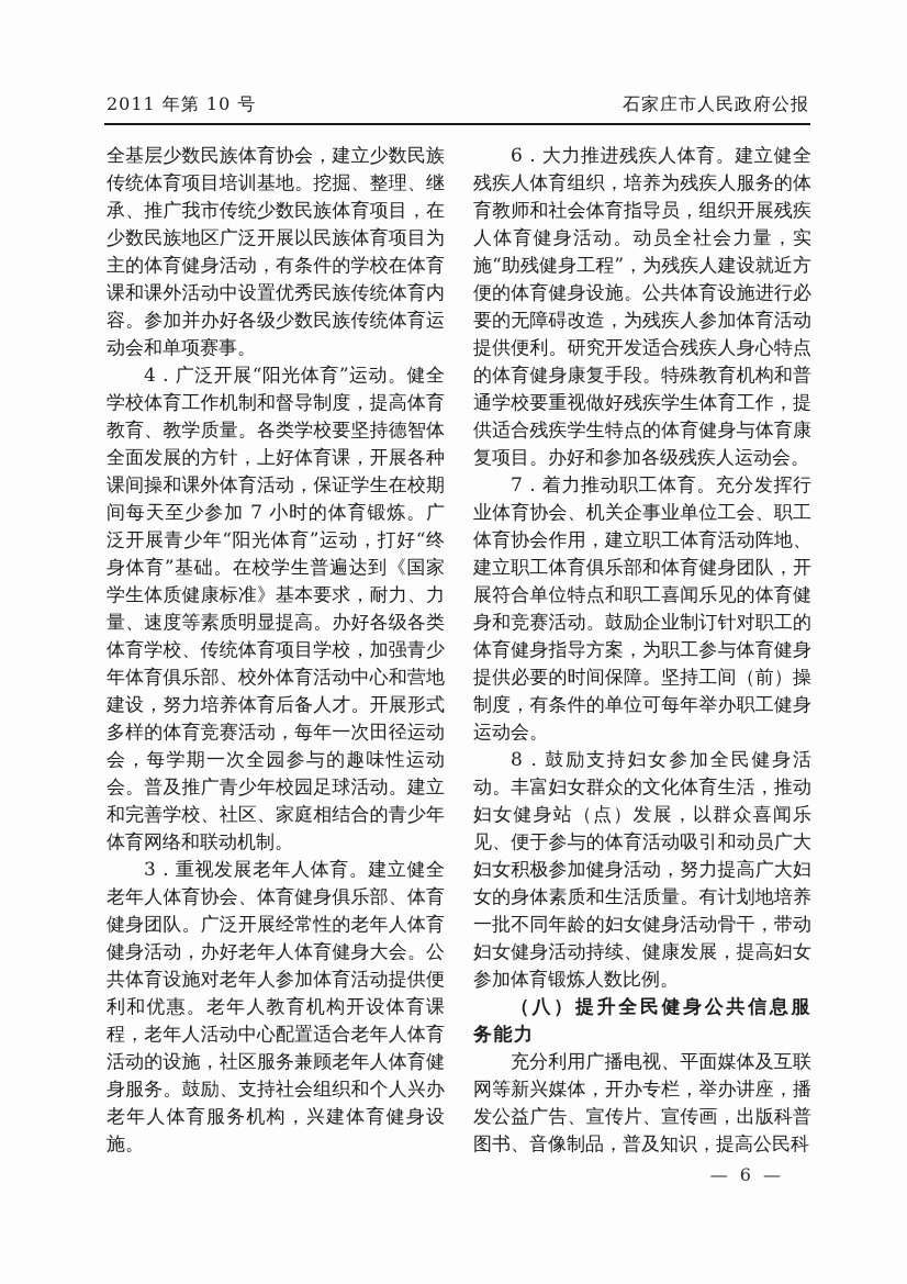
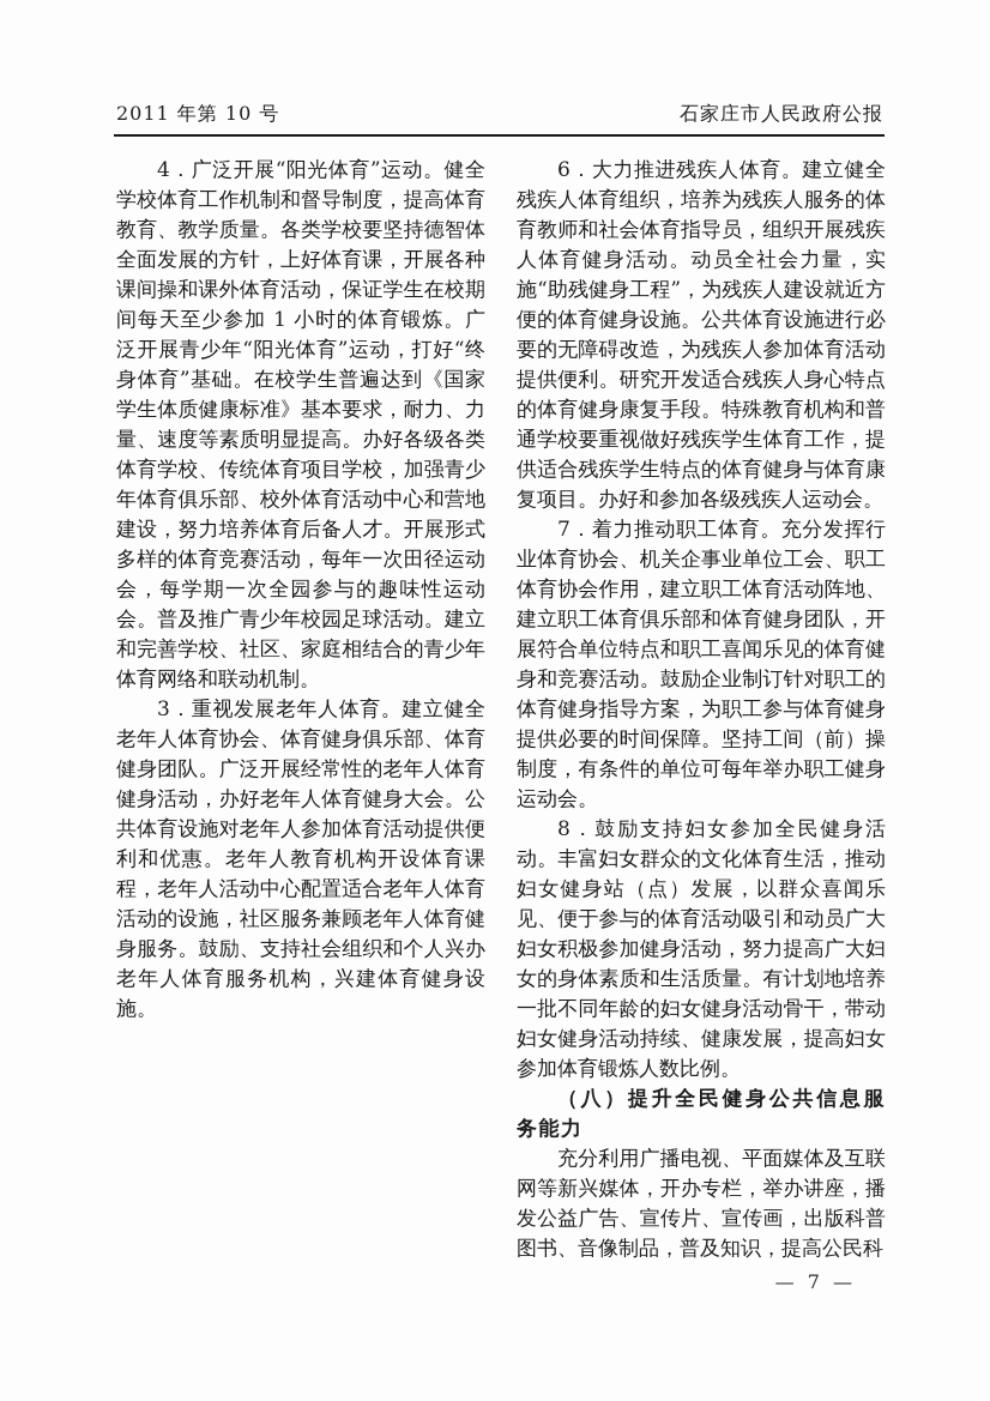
  2011 年第 10 号
  石家庄市人民政府公报
- 全基层少数民族体育协会，建立少数民族传统体育项目培训基地。挖掘、整理、继承、推广我市传统少数民族体育项目，在少数民族地区广泛开展以民族体育项目为主的体育健身活动，有条件的学校在体育课和课外活动中设置优秀民族传统体育内容。参加并办好各级少数民族传统体育运动会和单项赛事。
- 4．广泛开展“阳光体育”运动。健全学校体育工作机制和督导制度，提高体育教育、教学质量。各类学校要坚持德智体全面发展的方针，上好体育课，开展各种课间操和课外体育活动，保证学生在校期间每天至少参加 7 小时的体育锻炼。广泛开展青少年“阳光体育”运动，打好“终身体育”基础。在校学生普遍达到《国家学生体质健康标准》基本要求，耐力、力量、速度等素质明显提高。办好各级各类体育学校、传统体育项目学校，加强青少年体育俱乐部、校外体育活动中心和营地建设，努力培养体育后备人才。开展形式多样的体育竞赛活动，每年一次田径运动会，每学期一次全园参与的趣味性运动会。普及推广青少年校园足球活动。建立和完善学校、社区、家庭相结合的青少年体育网络和联动机制。
+ 4．广泛开展“阳光体育”运动。健全学校体育工作机制和督导制度，提高体育教育、教学质量。各类学校要坚持德智体全面发展的方针，上好体育课，开展各种课间操和课外体育活动，保证学生在校期间每天至少参加 1 小时的体育锻炼。广泛开展青少年“阳光体育”运动，打好“终身体育”基础。在校学生普遍达到《国家学生体质健康标准》基本要求，耐力、力量、速度等素质明显提高。办好各级各类体育学校、传统体育项目学校，加强青少年体育俱乐部、校外体育活动中心和营地建设，努力培养体育后备人才。开展形式多样的体育竞赛活动，每年一次田径运动会，每学期一次全园参与的趣味性运动会。普及推广青少年校园足球活动。建立和完善学校、社区、家庭相结合的青少年体育网络和联动机制。
  3．重视发展老年人体育。建立健全老年人体育协会、体育健身俱乐部、体育健身团队。广泛开展经常性的老年人体育健身活动，办好老年人体育健身大会。公共体育设施对老年人参加体育活动提供便利和优惠。老年人教育机构开设体育课程，老年人活动中心配置适合老年人体育活动的设施，社区服务兼顾老年人体育健身服务。鼓励、支持社会组织和个人兴办老年人体育服务机构，兴建体育健身设施。
  6．大力推进残疾人体育。建立健全残疾人体育组织，培养为残疾人服务的体育教师和社会体育指导员，组织开展残疾人体育健身活动。动员全社会力量，实施“助残健身工程”，为残疾人建设就近方便的体育健身设施。公共体育设施进行必要的无障碍改造，为残疾人参加体育活动提供便利。研究开发适合残疾人身心特点的体育健身康复手段。特殊教育机构和普通学校要重视做好残疾学生体育工作，提供适合残疾学生特点的体育健身与体育康复项目。办好和参加各级残疾人运动会。
  7．着力推动职工体育。充分发挥行业体育协会、机关企事业单位工会、职工体育协会作用，建立职工体育活动阵地、建立职工体育俱乐部和体育健身团队，开展符合单位特点和职工喜闻乐见的体育健身和竞赛活动。鼓励企业制订针对职工的体育健身指导方案，为职工参与体育健身提供必要的时间保障。坚持工间（前）操制度，有条件的单位可每年举办职工健身运动会。
  8．鼓励支持妇女参加全民健身活动。丰富妇女群众的文化体育生活，推动妇女健身站（点）发展，以群众喜闻乐见、便于参与的体育活动吸引和动员广大妇女积极参加健身活动，努力提高广大妇女的身体素质和生活质量。有计划地培养一批不同年龄的妇女健身活动骨干，带动妇女健身活动持续、健康发展，提高妇女参加体育锻炼人数比例。
  （八）提升全民健身公共信息服务能力
  充分利用广播电视、平面媒体及互联网等新兴媒体，开办专栏，举办讲座，播发公益广告、宣传片、宣传画，出版科普图书、音像制品，普及知识，提高公民科
- — 6 —
+ — 7 —
